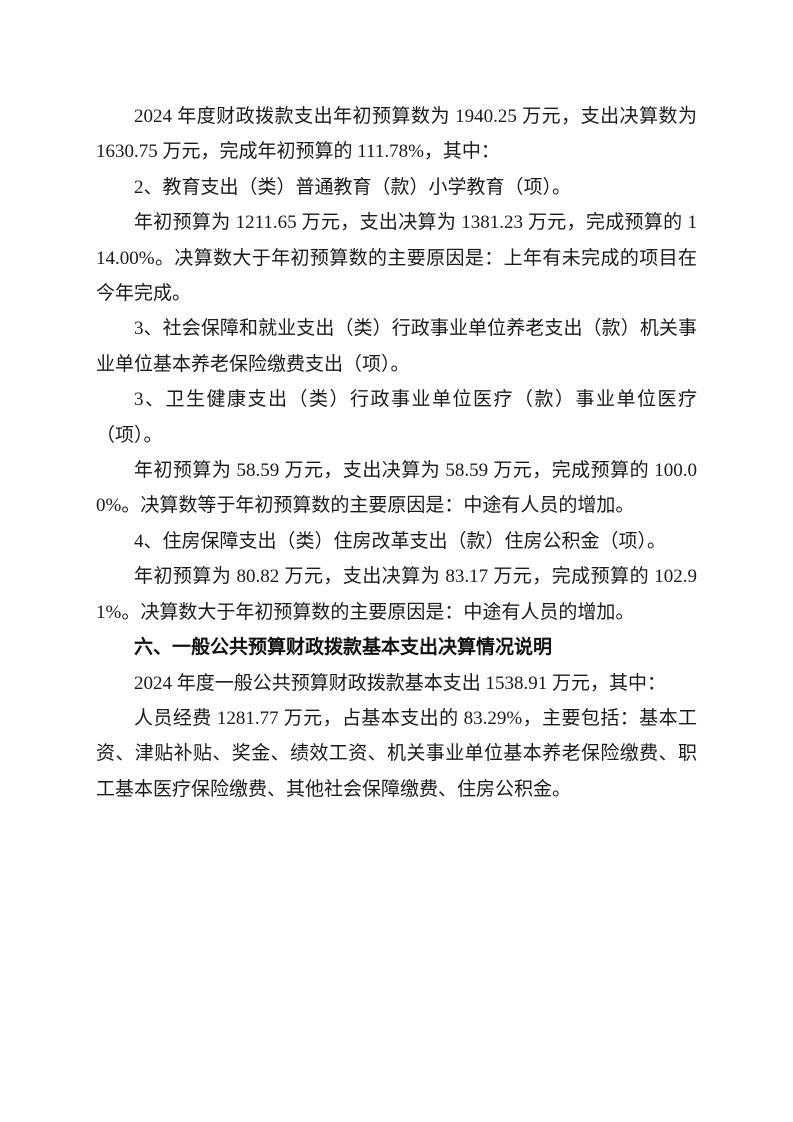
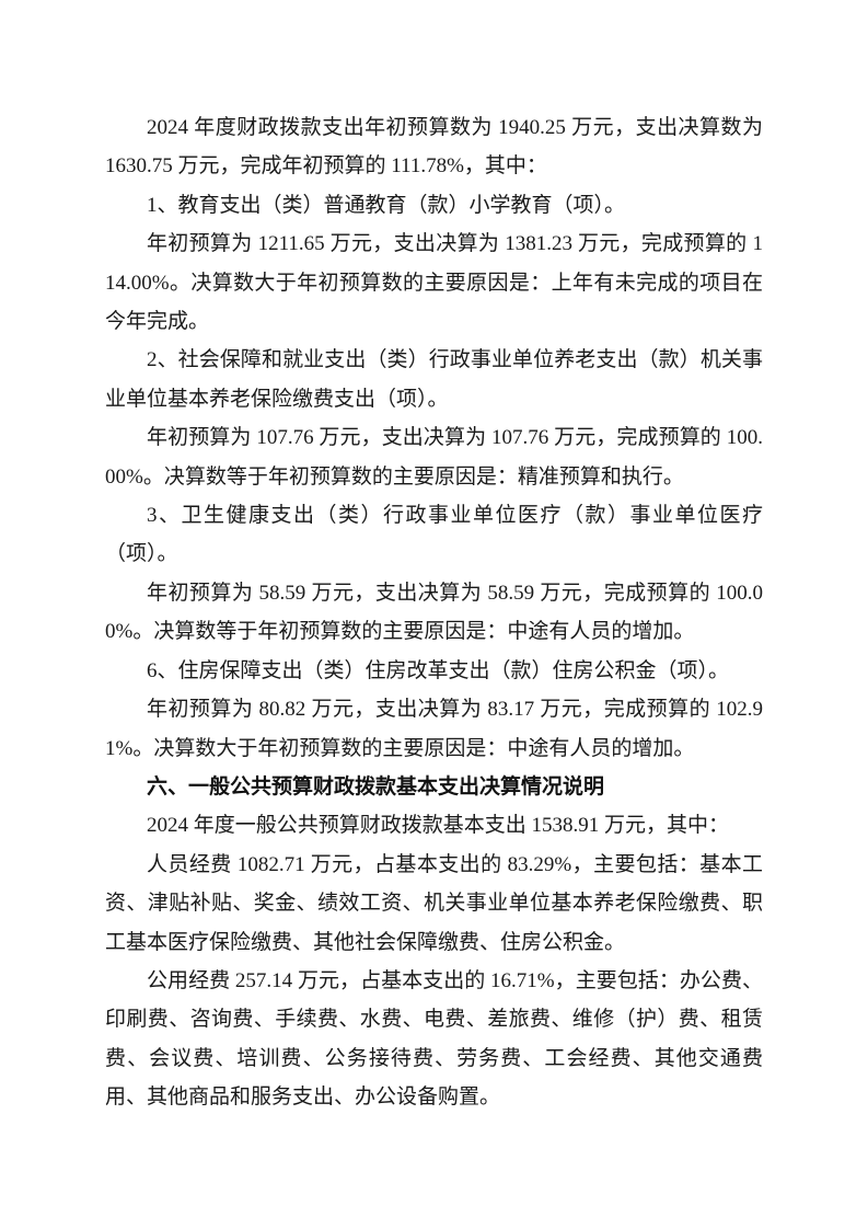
  2024 年度财政拨款支出年初预算数为 1940.25 万元，支出决算数为 1630.75 万元，完成年初预算的 111.78%，其中：
- 2、教育支出（类）普通教育（款）小学教育（项）。
+ 1、教育支出（类）普通教育（款）小学教育（项）。
  年初预算为 1211.65 万元，支出决算为 1381.23 万元，完成预算的 114.00%。决算数大于年初预算数的主要原因是：上年有未完成的项目在今年完成。
- 3、社会保障和就业支出（类）行政事业单位养老支出（款）机关事业单位基本养老保险缴费支出（项）。
+ 2、社会保障和就业支出（类）行政事业单位养老支出（款）机关事业单位基本养老保险缴费支出（项）。
+ 年初预算为 107.76 万元，支出决算为 107.76 万元，完成预算的 100.00%。决算数等于年初预算数的主要原因是：精准预算和执行。
  3、卫生健康支出（类）行政事业单位医疗（款）事业单位医疗（项）。
  年初预算为 58.59 万元，支出决算为 58.59 万元，完成预算的 100.00%。决算数等于年初预算数的主要原因是：中途有人员的增加。
- 4、住房保障支出（类）住房改革支出（款）住房公积金（项）。
+ 6、住房保障支出（类）住房改革支出（款）住房公积金（项）。
  年初预算为 80.82 万元，支出决算为 83.17 万元，完成预算的 102.91%。决算数大于年初预算数的主要原因是：中途有人员的增加。
  六、一般公共预算财政拨款基本支出决算情况说明
  2024 年度一般公共预算财政拨款基本支出 1538.91 万元，其中：
- 人员经费 1281.77 万元，占基本支出的 83.29%，主要包括：基本工资、津贴补贴、奖金、绩效工资、机关事业单位基本养老保险缴费、职工基本医疗保险缴费、其他社会保障缴费、住房公积金。
+ 人员经费 1082.71 万元，占基本支出的 83.29%，主要包括：基本工资、津贴补贴、奖金、绩效工资、机关事业单位基本养老保险缴费、职工基本医疗保险缴费、其他社会保障缴费、住房公积金。
+ 公用经费 257.14 万元，占基本支出的 16.71%，主要包括：办公费、印刷费、咨询费、手续费、水费、电费、差旅费、维修（护）费、租赁费、会议费、培训费、公务接待费、劳务费、工会经费、其他交通费用、其他商品和服务支出、办公设备购置。
